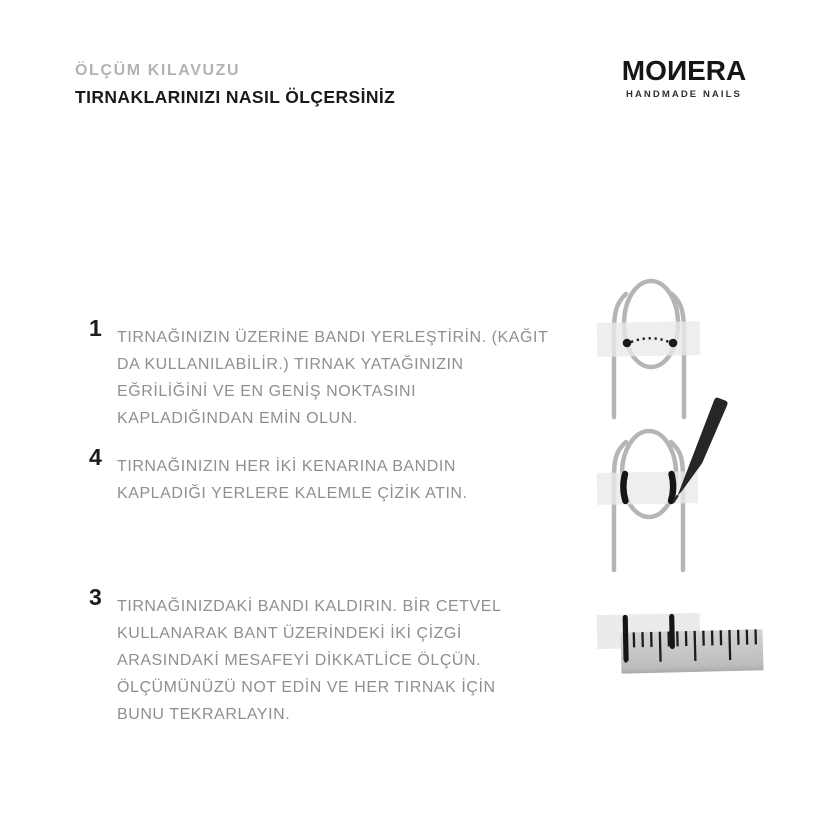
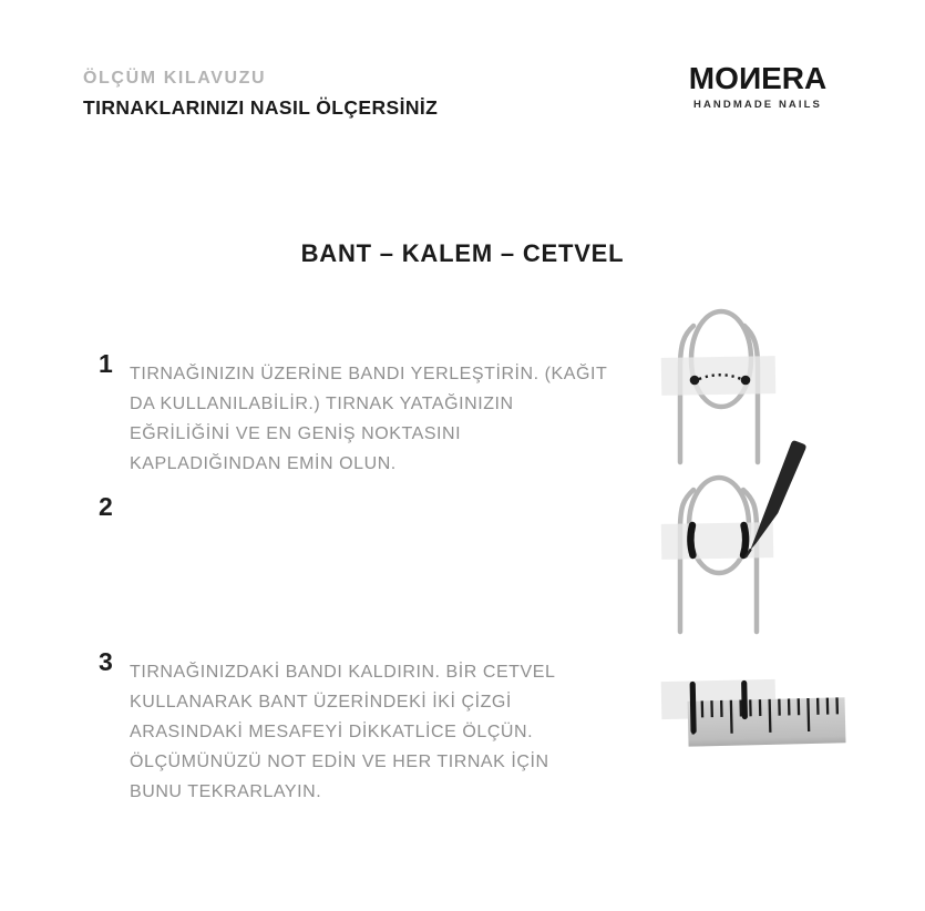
  ÖLÇÜM KILAVUZU
  TIRNAKLARINIZI NASIL ÖLÇERSİNİZ
  HANDMADE NAILS
+ BANT – KALEM – CETVEL
  1
  TIRNAĞINIZIN ÜZERİNE BANDI YERLEŞTİRİN. (KAĞIT
  DA KULLANILABİLİR.) TIRNAK YATAĞINIZIN
  EĞRİLİĞİNİ VE EN GENİŞ NOKTASINI
  KAPLADIĞINDAN EMİN OLUN.
- 4
+ 2
- TIRNAĞINIZIN HER İKİ KENARINA BANDIN
- KAPLADIĞI YERLERE KALEMLE ÇİZİK ATIN.
  3
  TIRNAĞINIZDAKİ BANDI KALDIRIN. BİR CETVEL
  KULLANARAK BANT ÜZERİNDEKİ İKİ ÇİZGİ
  ARASINDAKİ MESAFEYİ DİKKATLİCE ÖLÇÜN.
  ÖLÇÜMÜNÜZÜ NOT EDİN VE HER TIRNAK İÇİN
  BUNU TEKRARLAYIN.
